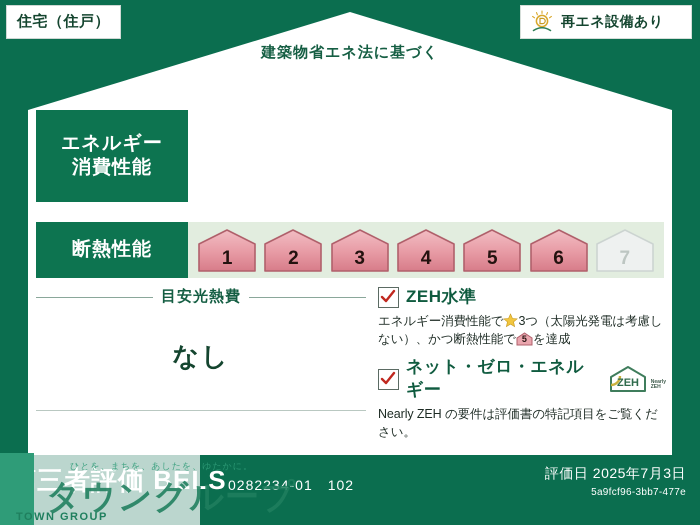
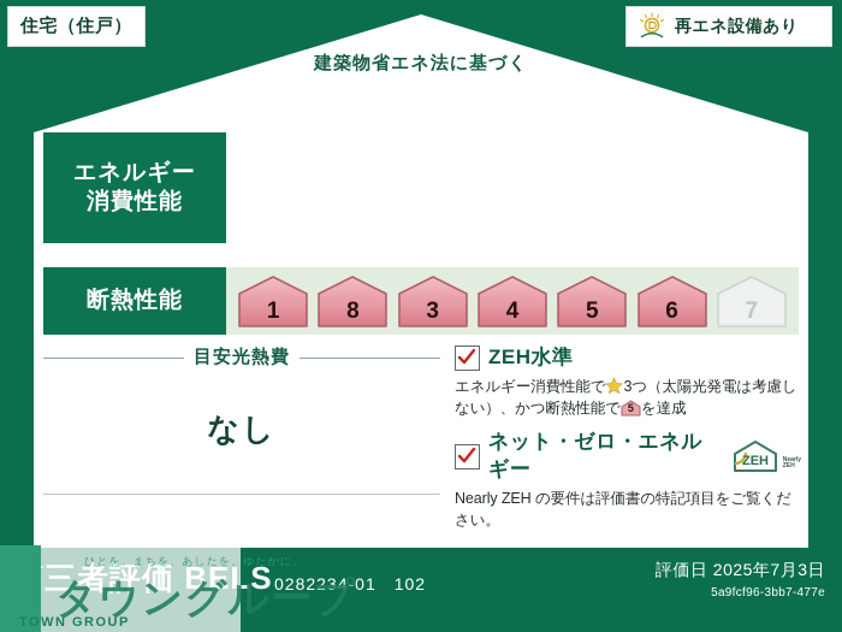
  住宅（住戸）
  再エネ設備あり
  建築物省エネ法に基づく
  エネルギー
  消費性能
  断熱性能
  1
- 2
+ 8
  3
  4
  5
  6
  7
  目安光熱費
  なし
  ZEH水準
  エネルギー消費性能で 3つ（太陽光発電は考慮しない）、かつ断熱性能で
  5
  を達成
  ネット・ゼロ・エネルギー
  ZEH
  Nearly ZEH の要件は評価書の特記項目をご覧ください。
  三者評価 BELS
  0282234-01 102
  評価日 2025年7月3日
  5a9fcf96-3bb7-477e
  ひとを、まちを、あしたを、ゆたかに。
  タウングループ
  TOWN GROUP
